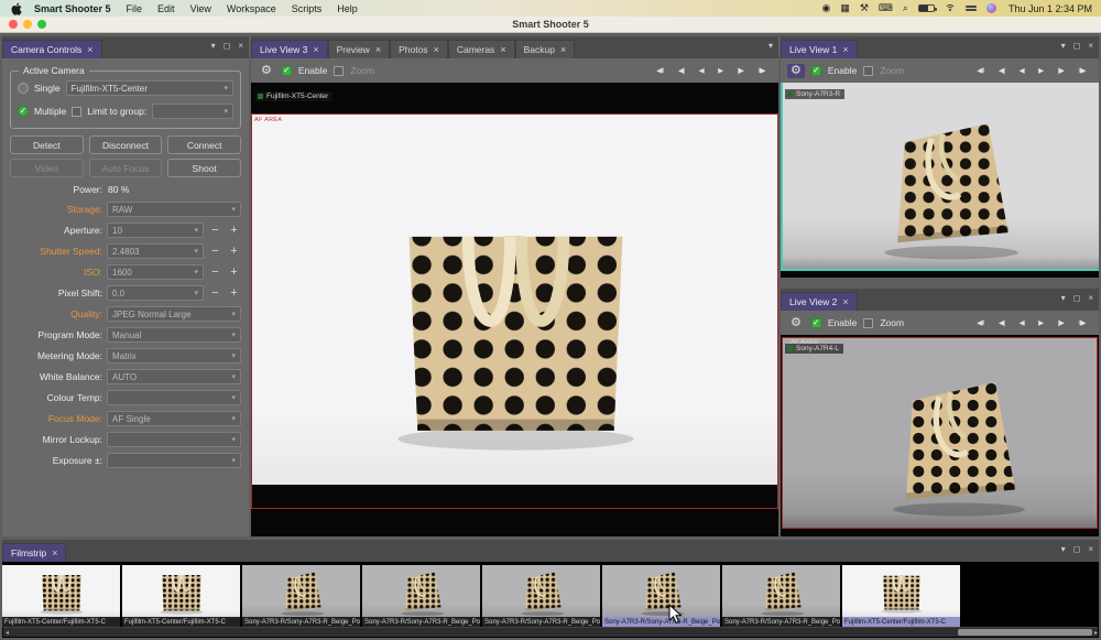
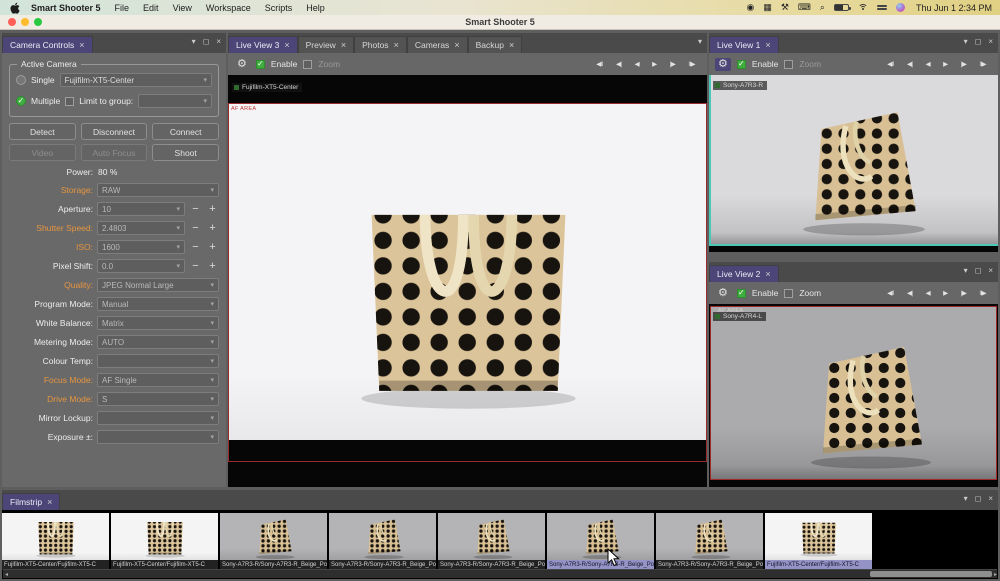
  Smart Shooter 5
  File
  Edit
  View
  Workspace
  Scripts
  Help
  ◉
  ▦
  ⚒
  ⌨
  ⌕
  Thu Jun 1 2:34 PM
  Smart Shooter 5
  Camera Controls
  ×
  ▾
  ◻
  ×
  Active Camera
  Single
  Fujifilm-XT5-Center
  ✓
  Multiple
  Limit to group:
  Detect
  Disconnect
  Connect
  Video
  Auto Focus
  Shoot
  Power:
  80 %
  Storage:
  RAW
  Aperture:
  10
  −
  +
  Shutter Speed:
  2.4803
  −
  +
  ISO:
  1600
  −
  +
  Pixel Shift:
  0.0
  −
  +
  Quality:
  JPEG Normal Large
  Program Mode:
  Manual
- Metering Mode:
+ White Balance:
  Matrix
- White Balance:
+ Metering Mode:
  AUTO
  Colour Temp:
  Focus Mode:
  AF Single
+ Drive Mode:
+ S
  Mirror Lockup:
  Exposure ±:
  Live View 3
  ×
  Preview
  ×
  Photos
  ×
  Cameras
  ×
  Backup
  ×
  ▾
  ⚙
  ✓
  Enable
  Zoom
  Live View 1
  ×
  ▾
  ◻
  ×
  ⚙
  ✓
  Enable
  Zoom
  Live View 2
  ×
  ▾
  ◻
  ×
  ⚙
  ✓
  Enable
  Zoom
  Filmstrip
  ×
  ▾
  ◻
  ×
